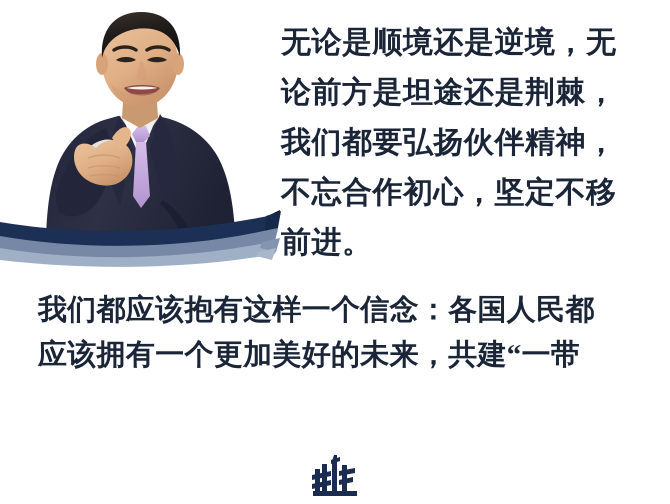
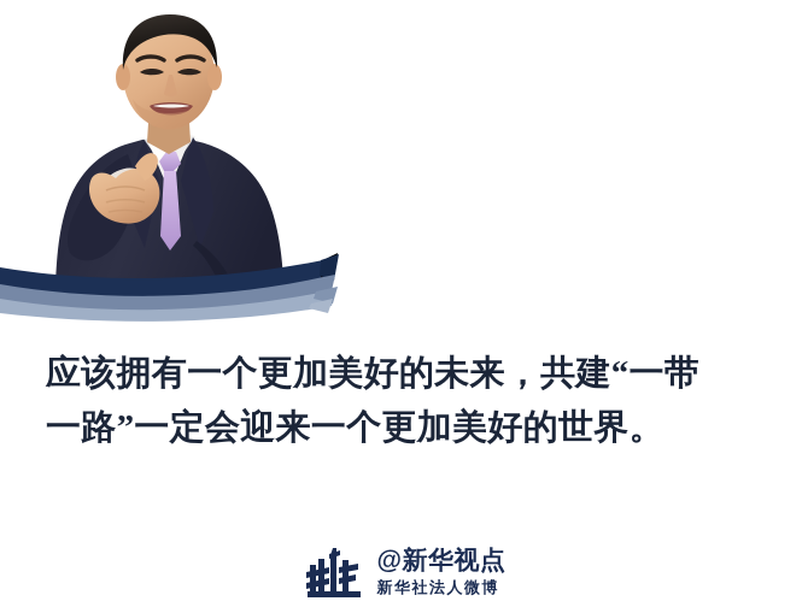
- 无论是顺境还是逆境，无
- 论前方是坦途还是荆棘，
- 我们都要弘扬伙伴精神，
- 不忘合作初心，坚定不移
- 前进。
- 我们都应该抱有这样一个信念：各国人民都
  应该拥有一个更加美好的未来，共建“一带
+ 一路”一定会迎来一个更加美好的世界。
+ @新华视点
+ 新华社法人微博
